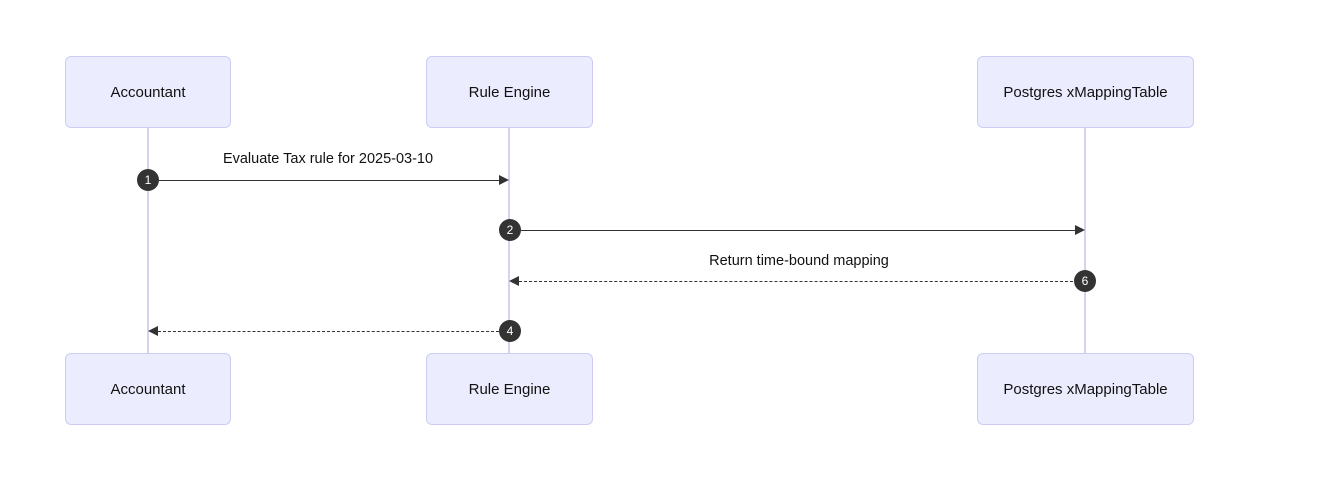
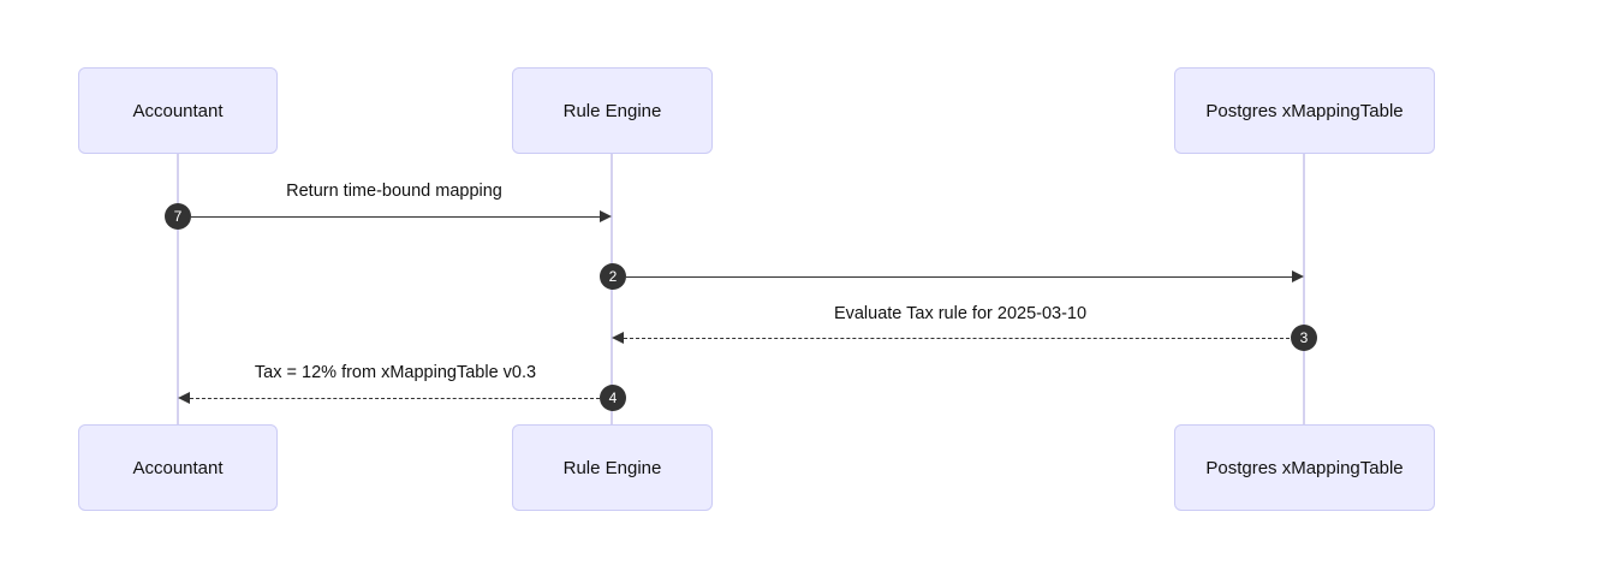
  Accountant
  Rule Engine
  Postgres xMappingTable
  Accountant
  Rule Engine
  Postgres xMappingTable
- Evaluate Tax rule for 2025-03-10
+ Return time-bound mapping
- 1
+ 7
  2
- Return time-bound mapping
+ Evaluate Tax rule for 2025-03-10
- 6
+ 3
+ Tax = 12% from xMappingTable v0.3
  4
